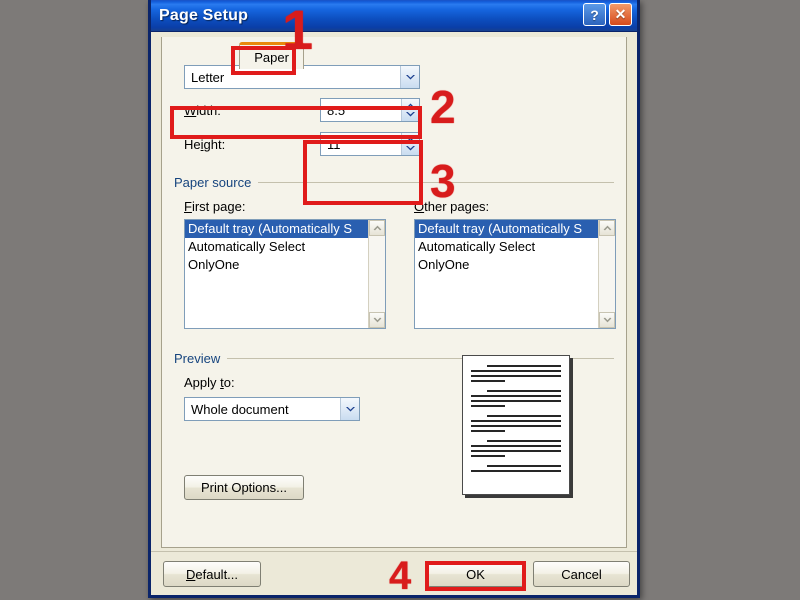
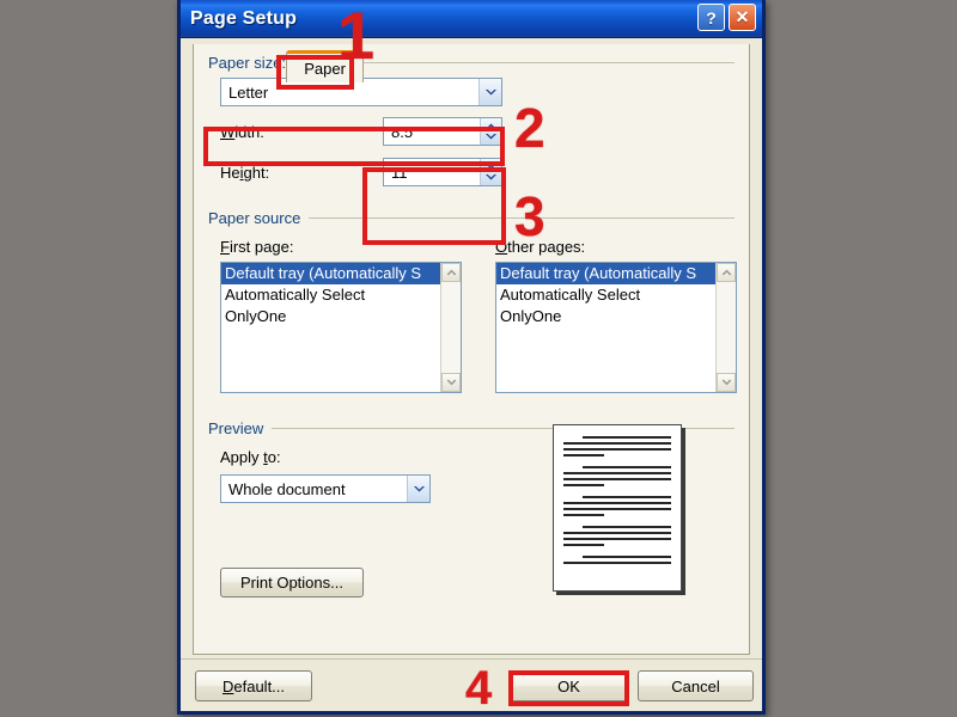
  Page Setup
  ?
  ✕
  Paper
+ Paper size:
  Letter
  Width:
  8.5"
  Height:
  11"
  Paper source
  First page:
  Default tray (Automatically S
  Automatically Select
  OnlyOne
  Other pages:
  Default tray (Automatically S
  Automatically Select
  OnlyOne
  Preview
  Apply to:
  Whole document
  Print Options...
  Default...
  OK
  Cancel
  1
  2
  3
  4
